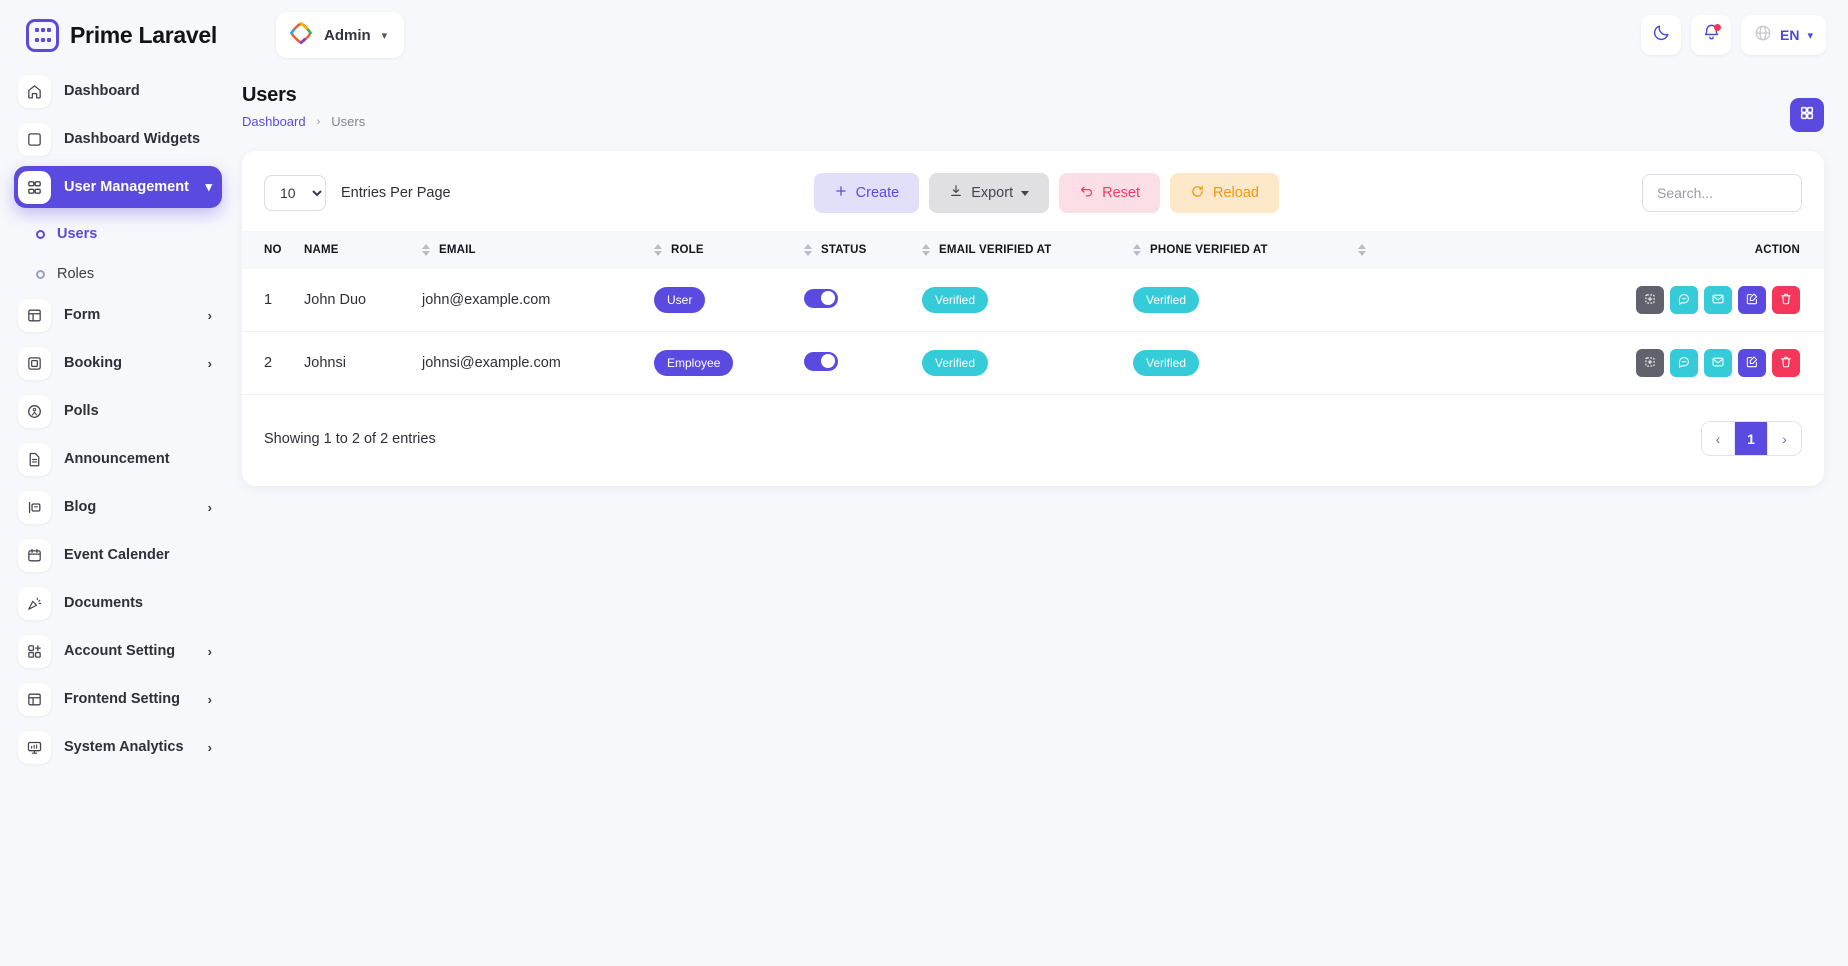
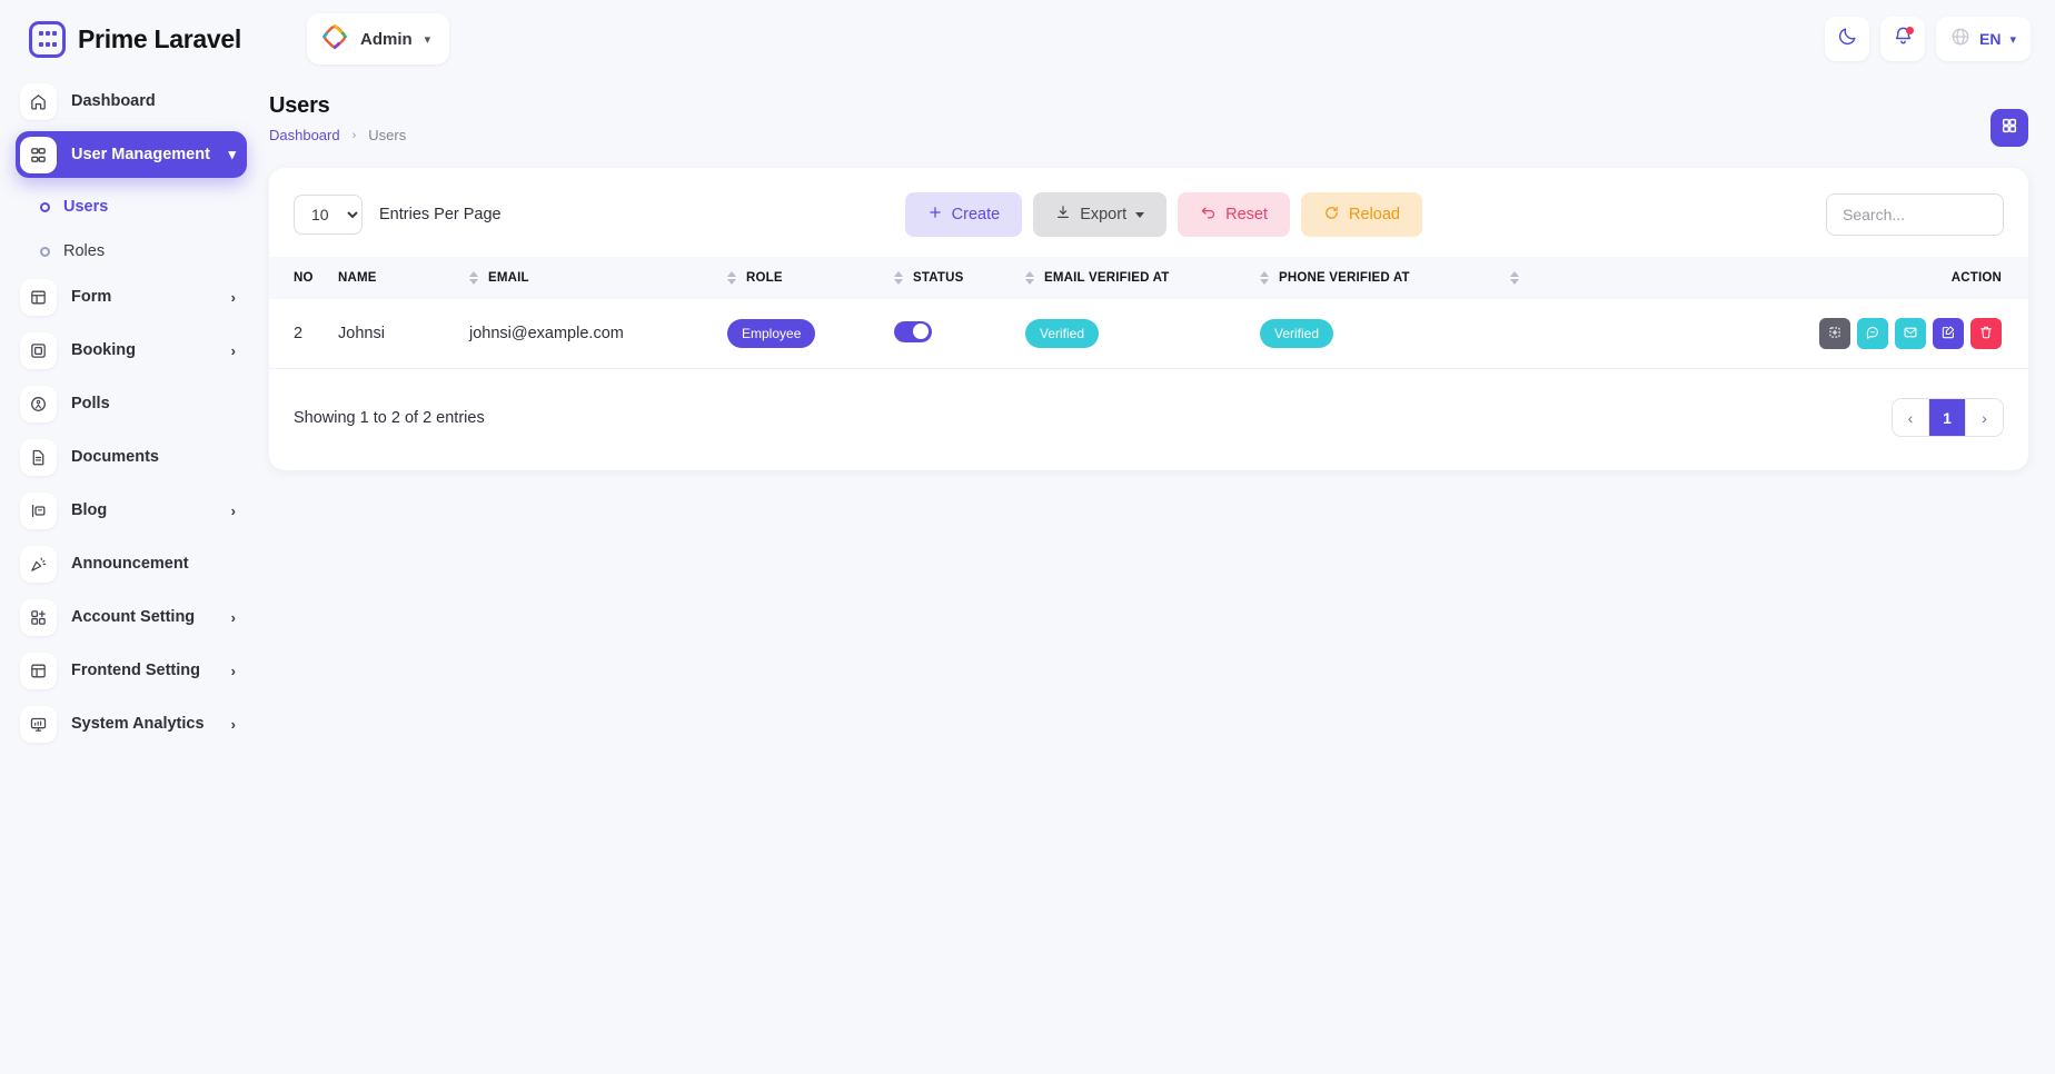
  Prime Laravel
  Admin
  ▾
  EN
  ▾
  Dashboard
- Dashboard Widgets
  User Management
  ▾
  Users
  Roles
  Form
  ›
  Booking
  ›
  Polls
- Announcement
+ Documents
  Blog
  ›
- Event Calender
- Documents
+ Announcement
  Account Setting
  ›
  Frontend Setting
  ›
  System Analytics
  ›
  Users
  Dashboard
  ›
  Users
  10
  Entries Per Page
  Create
  Export
  Reset
  Reload
  Search...
  NO	NAME	EMAIL	ROLE	STATUS	EMAIL VERIFIED AT	PHONE VERIFIED AT	ACTION
- 1	John Duo	john@example.com	User		Verified	Verified
  2	Johnsi	johnsi@example.com	Employee		Verified	Verified
  Showing 1 to 2 of 2 entries
  ‹
  1
  ›
